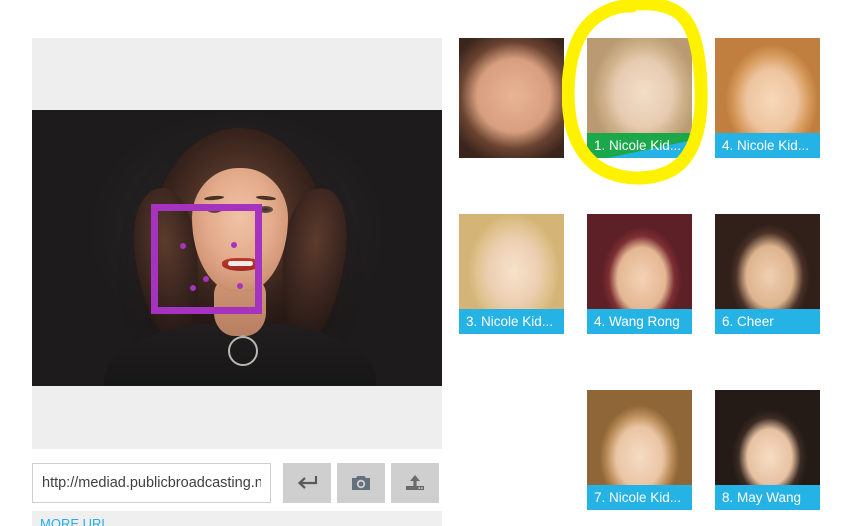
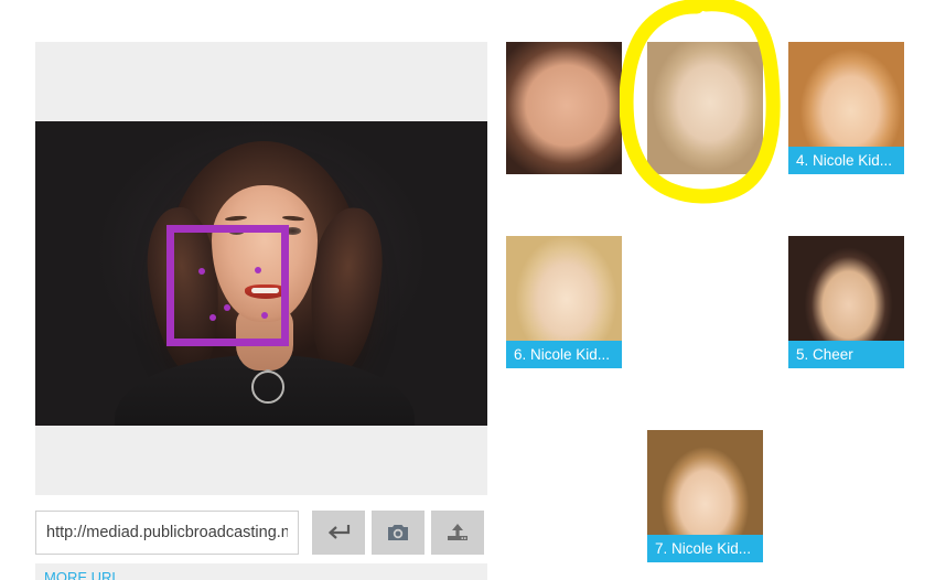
  http://mediad.publicbroadcasting.n
  MORE URL
- 1. Nicole Kid...
  4. Nicole Kid...
- 3. Nicole Kid...
+ 6. Nicole Kid...
- 4. Wang Rong
- 6. Cheer
+ 5. Cheer
  7. Nicole Kid...
- 8. May Wang
